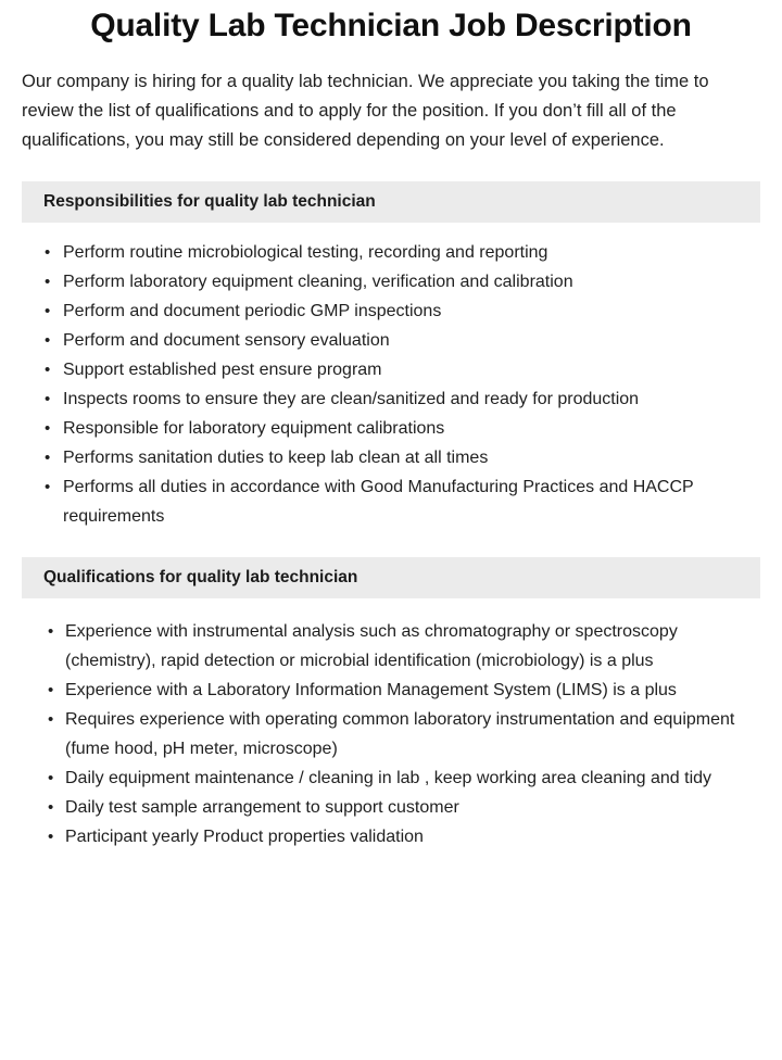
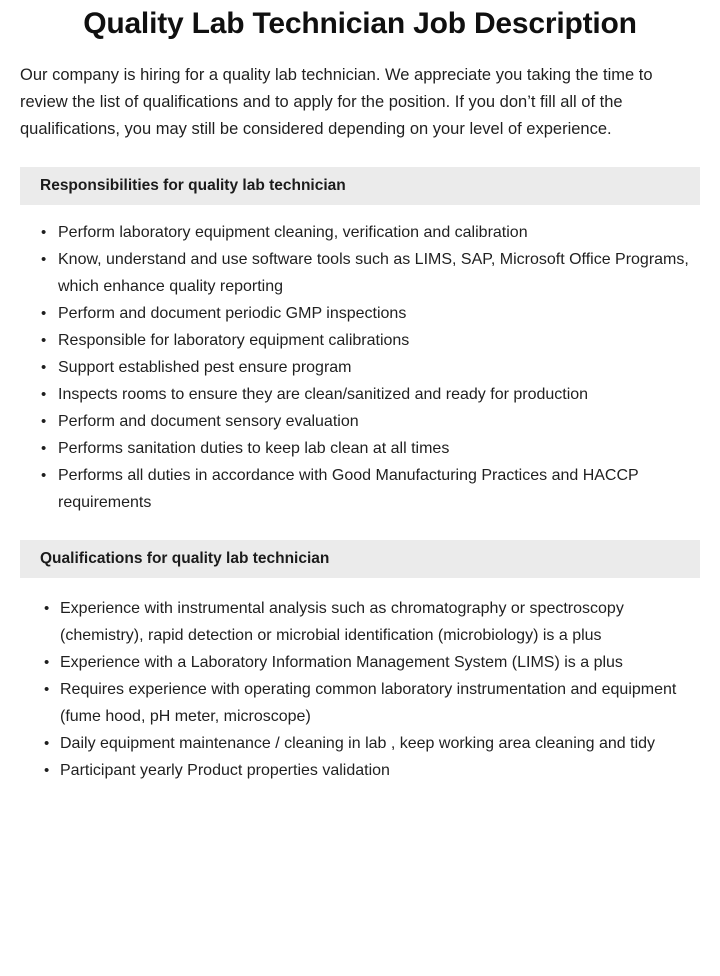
  Quality Lab Technician Job Description
  Our company is hiring for a quality lab technician. We appreciate you taking the time to review the list of qualifications and to apply for the position. If you don’t fill all of the qualifications, you may still be considered depending on your level of experience.
  Responsibilities for quality lab technician
- Perform routine microbiological testing, recording and reporting
  Perform laboratory equipment cleaning, verification and calibration
+ Know, understand and use software tools such as LIMS, SAP, Microsoft Office Programs, which enhance quality reporting
  Perform and document periodic GMP inspections
- Perform and document sensory evaluation
+ Responsible for laboratory equipment calibrations
  Support established pest ensure program
  Inspects rooms to ensure they are clean/sanitized and ready for production
- Responsible for laboratory equipment calibrations
+ Perform and document sensory evaluation
  Performs sanitation duties to keep lab clean at all times
  Performs all duties in accordance with Good Manufacturing Practices and HACCP requirements
  Qualifications for quality lab technician
  Experience with instrumental analysis such as chromatography or spectroscopy (chemistry), rapid detection or microbial identification (microbiology) is a plus
  Experience with a Laboratory Information Management System (LIMS) is a plus
  Requires experience with operating common laboratory instrumentation and equipment (fume hood, pH meter, microscope)
  Daily equipment maintenance / cleaning in lab , keep working area cleaning and tidy
- Daily test sample arrangement to support customer
  Participant yearly Product properties validation
